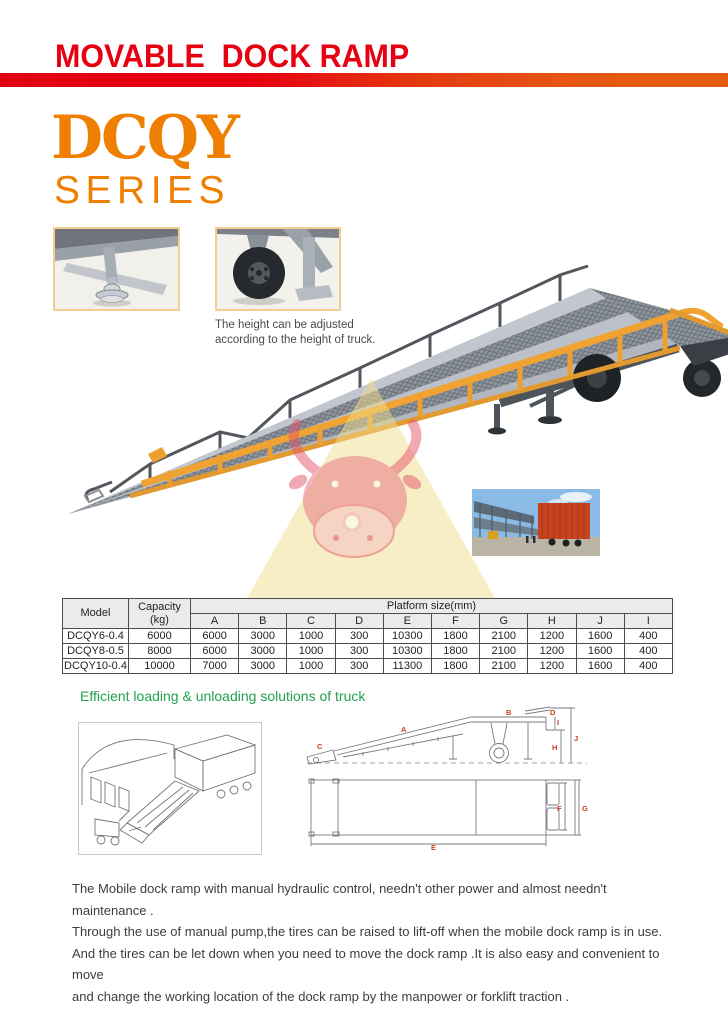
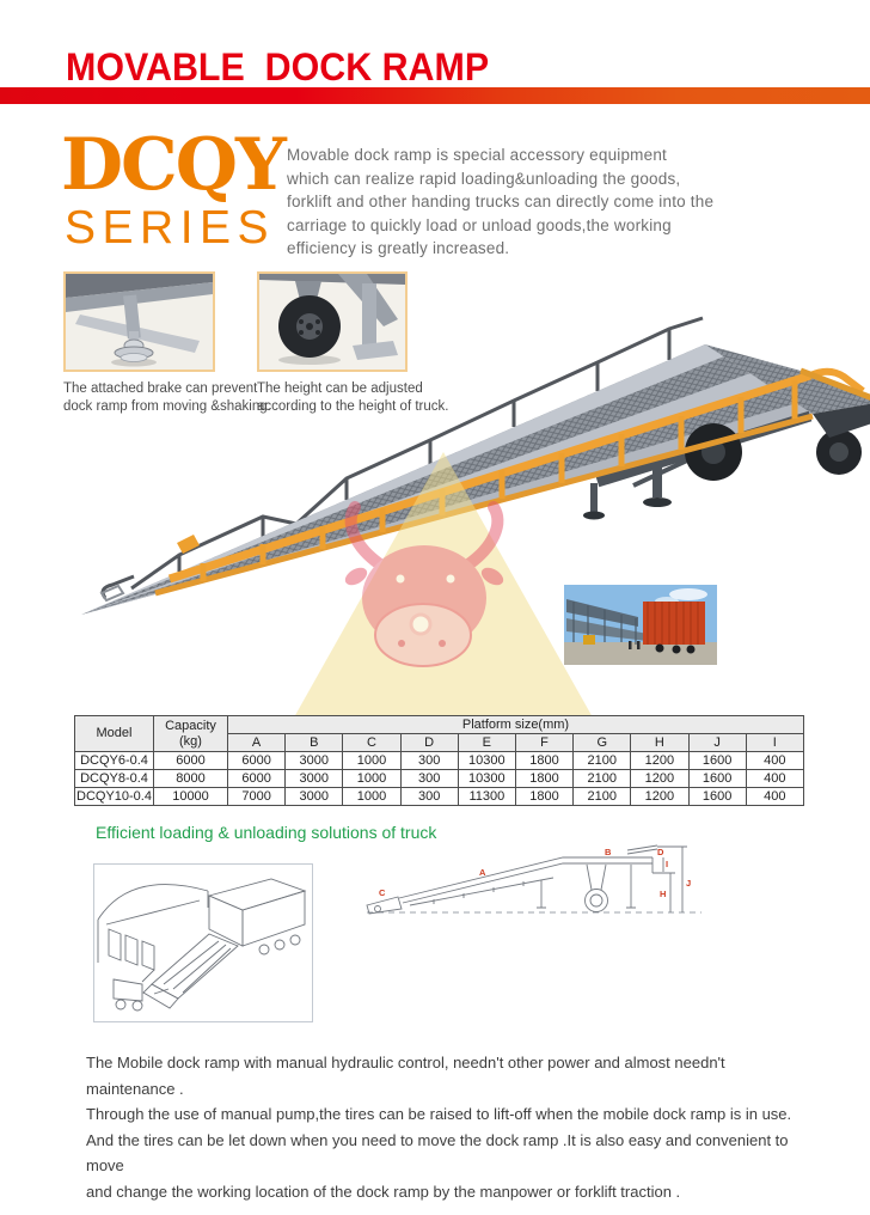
  MOVABLE DOCK RAMP
  DCQY
  SERIES
+ Movable dock ramp is special accessory equipment
+ which can realize rapid loading&unloading the goods,
+ forklift and other handing trucks can directly come into the
+ carriage to quickly load or unload goods,the working
+ efficiency is greatly increased.
+ The attached brake can prevent
+ dock ramp from moving &shaking.
  The height can be adjusted
  according to the height of truck.
  Model	Capacity (kg)	Platform size(mm)
  A	B	C	D	E	F	G	H	J	I
  DCQY6-0.4	6000	6000	3000	1000	300	10300	1800	2100	1200	1600	400
- DCQY8-0.5	8000	6000	3000	1000	300	10300	1800	2100	1200	1600	400
+ DCQY8-0.4	8000	6000	3000	1000	300	10300	1800	2100	1200	1600	400
  DCQY10-0.4	10000	7000	3000	1000	300	11300	1800	2100	1200	1600	400
  Efficient loading & unloading solutions of truck
  C
  A
  B
  D
  I
  H
  J
- F
- G
- E
  The Mobile dock ramp with manual hydraulic control, needn't other power and almost needn't maintenance .
  Through the use of manual pump,the tires can be raised to lift-off when the mobile dock ramp is in use.
  And the tires can be let down when you need to move the dock ramp .It is also easy and convenient to move
  and change the working location of the dock ramp by the manpower or forklift traction .
